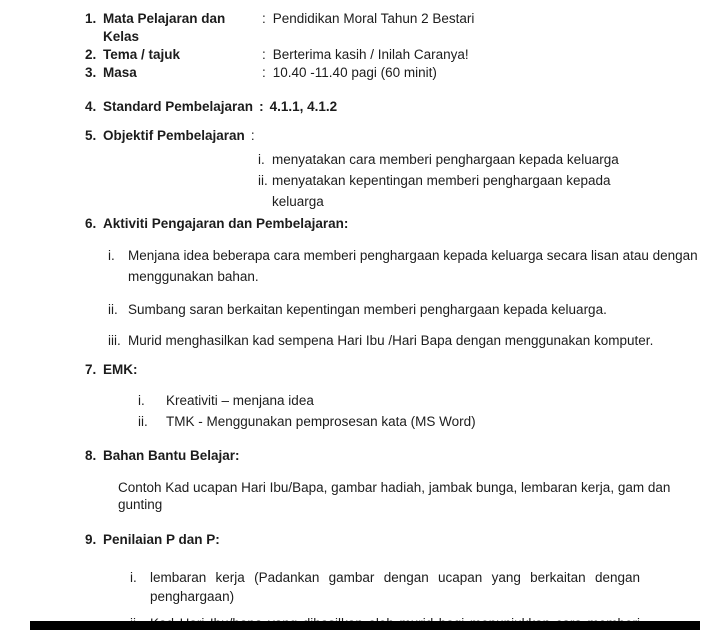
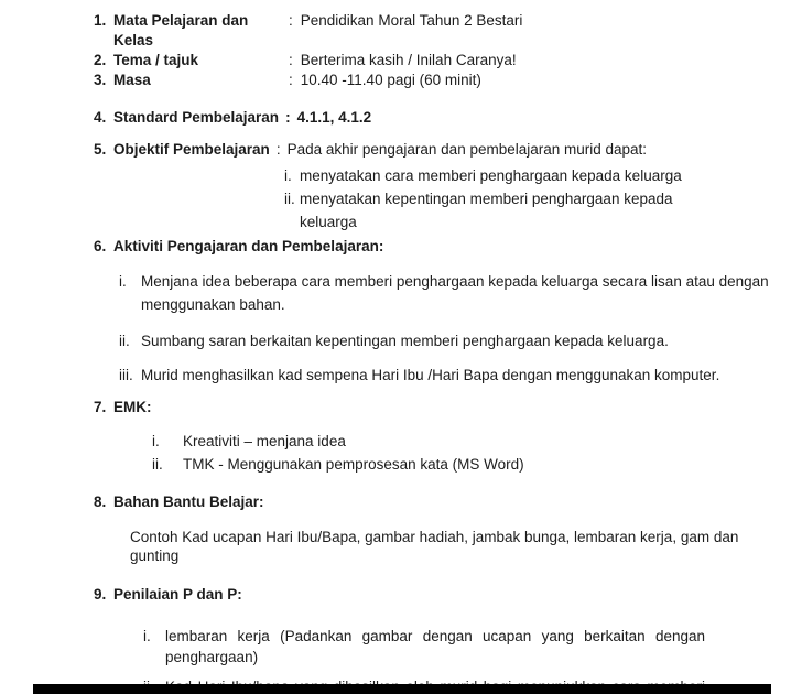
  1.
  Mata Pelajaran dan Kelas
  :
  Pendidikan Moral Tahun 2 Bestari
  2.
  Tema / tajuk
  :
  Berterima kasih / Inilah Caranya!
  3.
  Masa
  :
  10.40 -11.40 pagi (60 minit)
  4.
  Standard Pembelajaran
  :
  4.1.1, 4.1.2
  5.
  Objektif Pembelajaran
  :
+ Pada akhir pengajaran dan pembelajaran murid dapat:
  i.
  menyatakan cara memberi penghargaan kepada keluarga
  ii.
  menyatakan kepentingan memberi penghargaan kepada keluarga
  6.
  Aktiviti Pengajaran dan Pembelajaran:
  i.
  Menjana idea beberapa cara memberi penghargaan kepada keluarga secara lisan atau dengan menggunakan bahan.
  ii.
  Sumbang saran berkaitan kepentingan memberi penghargaan kepada keluarga.
  iii.
  Murid menghasilkan kad sempena Hari Ibu /Hari Bapa dengan menggunakan komputer.
  7.
  EMK:
  i.
  Kreativiti – menjana idea
  ii.
  TMK - Menggunakan pemprosesan kata (MS Word)
  8.
  Bahan Bantu Belajar:
  Contoh Kad ucapan Hari Ibu/Bapa, gambar hadiah, jambak bunga, lembaran kerja, gam dan gunting
  9.
  Penilaian P dan P:
  i.
  lembaran kerja (Padankan gambar dengan ucapan yang berkaitan dengan penghargaan)
